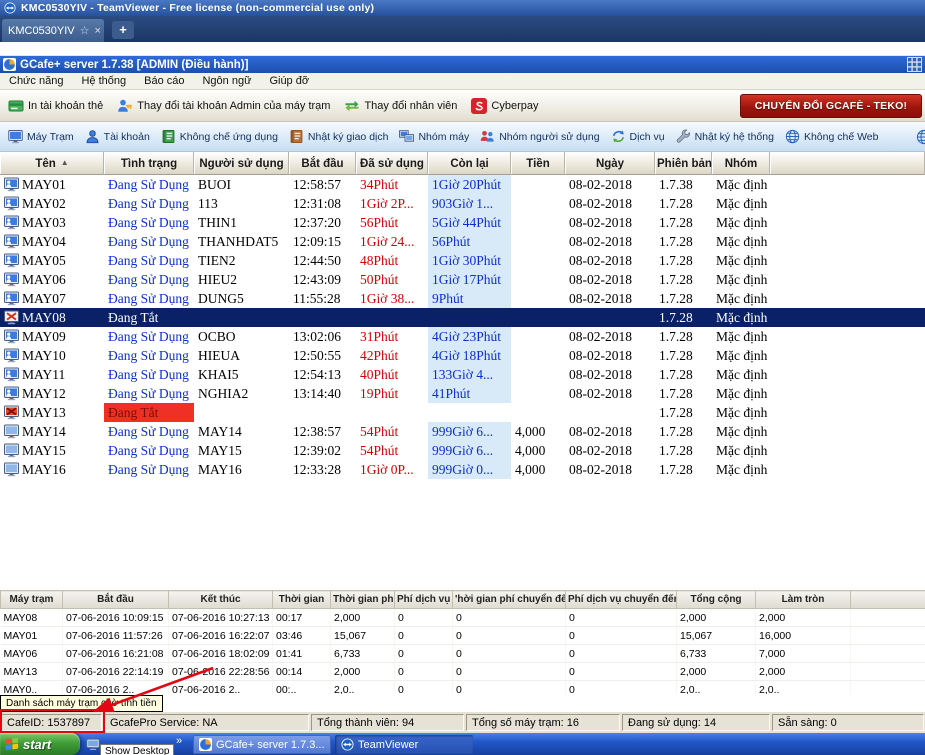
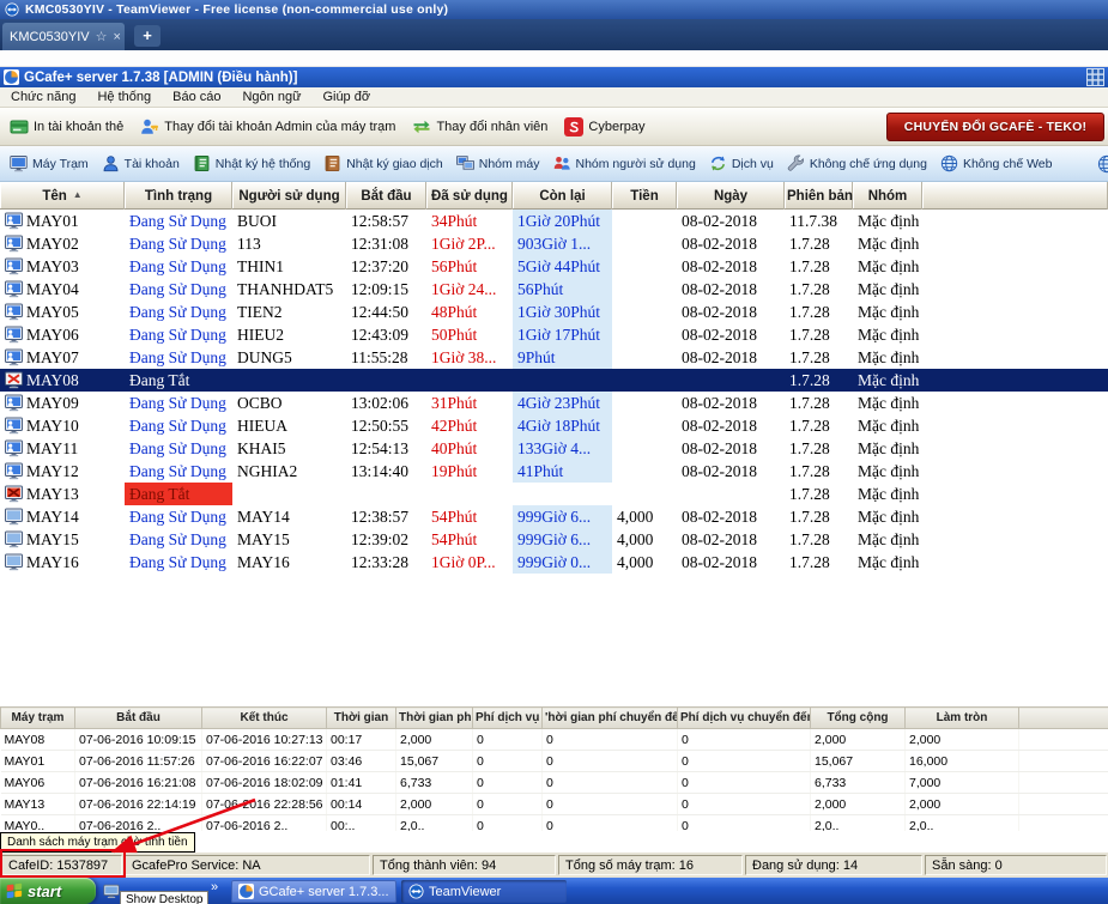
  KMC0530YIV - TeamViewer - Free license (non-commercial use only)
  KMC0530YIV
  ☆
  ×
  +
  GCafe+ server 1.7.38 [ADMIN (Điều hành)]
  Chức năng
  Hệ thống
  Báo cáo
  Ngôn ngữ
  Giúp đỡ
  In tài khoản thẻ
  Thay đổi tài khoản Admin của máy trạm
  Thay đổi nhân viên
  Cyberpay
  CHUYỂN ĐỔI GCAFÈ - TEKO!
  Máy Trạm
  Tài khoản
- Không chế ứng dụng
+ Nhật ký hệ thống
  Nhật ký giao dịch
  Nhóm máy
  Nhóm người sử dụng
  Dịch vụ
- Nhật ký hệ thống
+ Không chế ứng dụng
  Không chế Web
  Tên ▲	Tình trạng	Người sử dụng	Bắt đầu	Đã sử dụng	Còn lại	Tiền	Ngày	Phiên bản	Nhóm
- MAY01	Đang Sử Dụng	BUOI	12:58:57	34Phút	1Giờ 20Phút		08-02-2018	1.7.38	Mặc định
+ MAY01	Đang Sử Dụng	BUOI	12:58:57	34Phút	1Giờ 20Phút		08-02-2018	11.7.38	Mặc định
  MAY02	Đang Sử Dụng	113	12:31:08	1Giờ 2P...	903Giờ 1...		08-02-2018	1.7.28	Mặc định
  MAY03	Đang Sử Dụng	THIN1	12:37:20	56Phút	5Giờ 44Phút		08-02-2018	1.7.28	Mặc định
  MAY04	Đang Sử Dụng	THANHDAT5	12:09:15	1Giờ 24...	56Phút		08-02-2018	1.7.28	Mặc định
  MAY05	Đang Sử Dụng	TIEN2	12:44:50	48Phút	1Giờ 30Phút		08-02-2018	1.7.28	Mặc định
  MAY06	Đang Sử Dụng	HIEU2	12:43:09	50Phút	1Giờ 17Phút		08-02-2018	1.7.28	Mặc định
  MAY07	Đang Sử Dụng	DUNG5	11:55:28	1Giờ 38...	9Phút		08-02-2018	1.7.28	Mặc định
  MAY08	Đang Tắt							1.7.28	Mặc định
  MAY09	Đang Sử Dụng	OCBO	13:02:06	31Phút	4Giờ 23Phút		08-02-2018	1.7.28	Mặc định
  MAY10	Đang Sử Dụng	HIEUA	12:50:55	42Phút	4Giờ 18Phút		08-02-2018	1.7.28	Mặc định
  MAY11	Đang Sử Dụng	KHAI5	12:54:13	40Phút	133Giờ 4...		08-02-2018	1.7.28	Mặc định
  MAY12	Đang Sử Dụng	NGHIA2	13:14:40	19Phút	41Phút		08-02-2018	1.7.28	Mặc định
  MAY13	Đang Tắt							1.7.28	Mặc định
  MAY14	Đang Sử Dụng	MAY14	12:38:57	54Phút	999Giờ 6...	4,000	08-02-2018	1.7.28	Mặc định
  MAY15	Đang Sử Dụng	MAY15	12:39:02	54Phút	999Giờ 6...	4,000	08-02-2018	1.7.28	Mặc định
  MAY16	Đang Sử Dụng	MAY16	12:33:28	1Giờ 0P...	999Giờ 0...	4,000	08-02-2018	1.7.28	Mặc định
  Máy trạm	Bắt đầu	Kết thúc	Thời gian	Thời gian ph	Phí dịch vụ	'hời gian phí chuyển đế	Phí dịch vụ chuyển đế	Tổng cộng	Làm tròn
  MAY08	07-06-2016 10:09:15	07-06-2016 10:27:13	00:17	2,000	0	0	0	2,000	2,000
  MAY01	07-06-2016 11:57:26	07-06-2016 16:22:07	03:46	15,067	0	0	0	15,067	16,000
  MAY06	07-06-2016 16:21:08	07-06-2016 18:02:09	01:41	6,733	0	0	0	6,733	7,000
  MAY13	07-06-2016 22:14:19	07-06016 22:28:56	00:14	2,000	0	0	0	2,000	2,000
  MAY0..	07-06-2016 2..	07-06-2016 2..	00:..	2,0..	0	0	0	2,0..	2,0..
  Danh sách máy trạm ch tính tiền
  CafeID: 1537897
  GcafePro Service: NA
  Tổng thành viên: 94
  Tổng số máy trạm: 16
  Đang sử dụng: 14
  Sẵn sàng: 0
  start
  »
  GCafe+ server 1.7.3...
  TeamViewer
  Show Desktop
